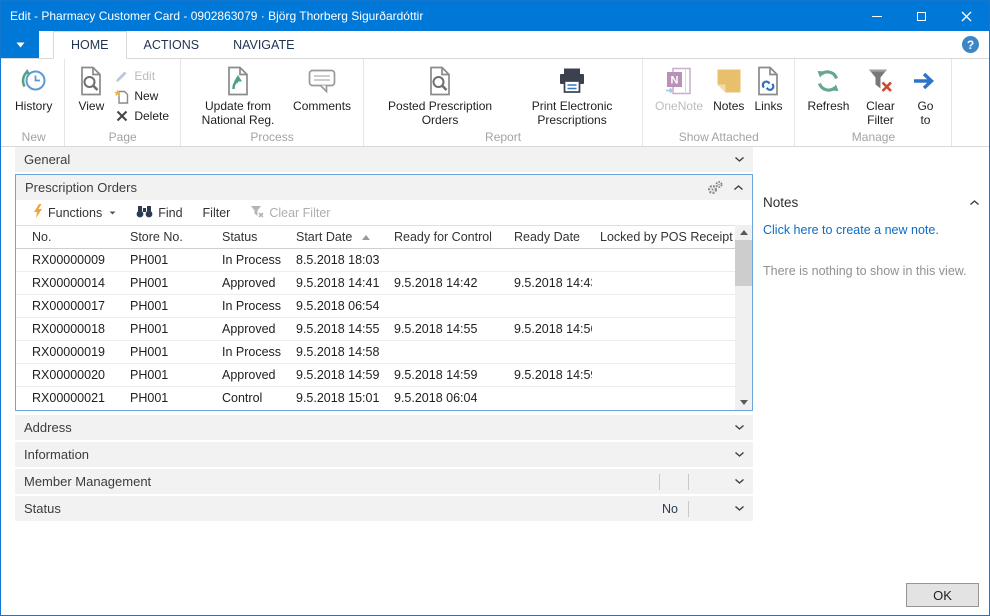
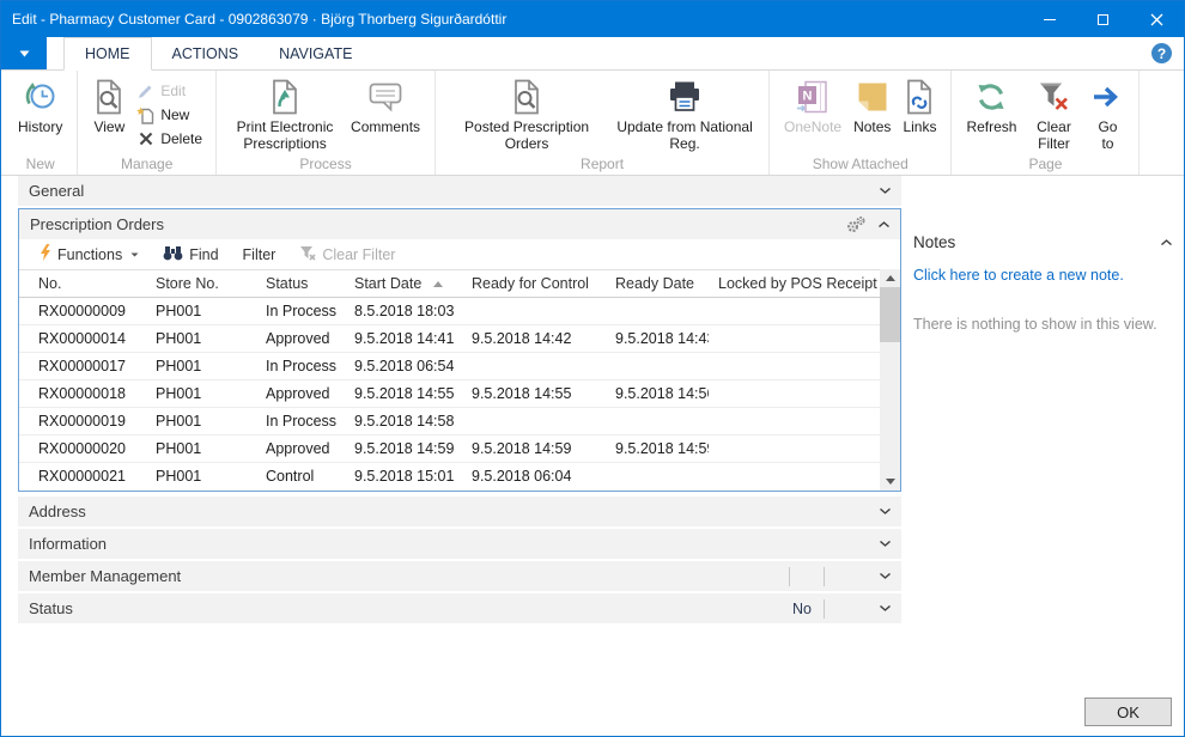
  Edit - Pharmacy Customer Card - 0902863079 · Björg Thorberg Sigurðardóttir
  HOME
  ACTIONS
  NAVIGATE
  ?
  History
  New
  View
  Edit
  New
  Delete
- Page
+ Manage
- Update from National Reg.
+ Print Electronic Prescriptions
  Comments
  Process
  Posted Prescription Orders
- Print Electronic Prescriptions
+ Update from National Reg.
  Report
  N
  OneNote
  Notes
  Links
  Show Attached
  Refresh
  Clear Filter
  Go to
- Manage
+ Page
  General
  Prescription Orders
  Functions
  Find
  Filter
  Clear Filter
  No.
  Store No.
  Status
  Start Date
  Ready for Control
  Ready Date
  Locked by POS Receipt
  RX00000009
  PH001
  In Process
  8.5.2018 18:03
  RX00000014
  PH001
  Approved
  9.5.2018 14:41
  9.5.2018 14:42
  9.5.2018 14:4
  RX00000017
  PH001
  In Process
  9.5.2018 06:54
  RX00000018
  PH001
  Approved
  9.5.2018 14:55
  9.5.2018 14:55
  9.5.2018 14:5
  RX00000019
  PH001
  In Process
  9.5.2018 14:58
  RX00000020
  PH001
  Approved
  9.5.2018 14:59
  9.5.2018 14:59
  9.5.2018 14:5
  RX00000021
  PH001
  Control
  9.5.2018 15:01
  9.5.2018 06:04
  Address
  Information
  Member Management
  Status
  No
  Notes
  Click here to create a new note.
  There is nothing to show in this view.
  OK
